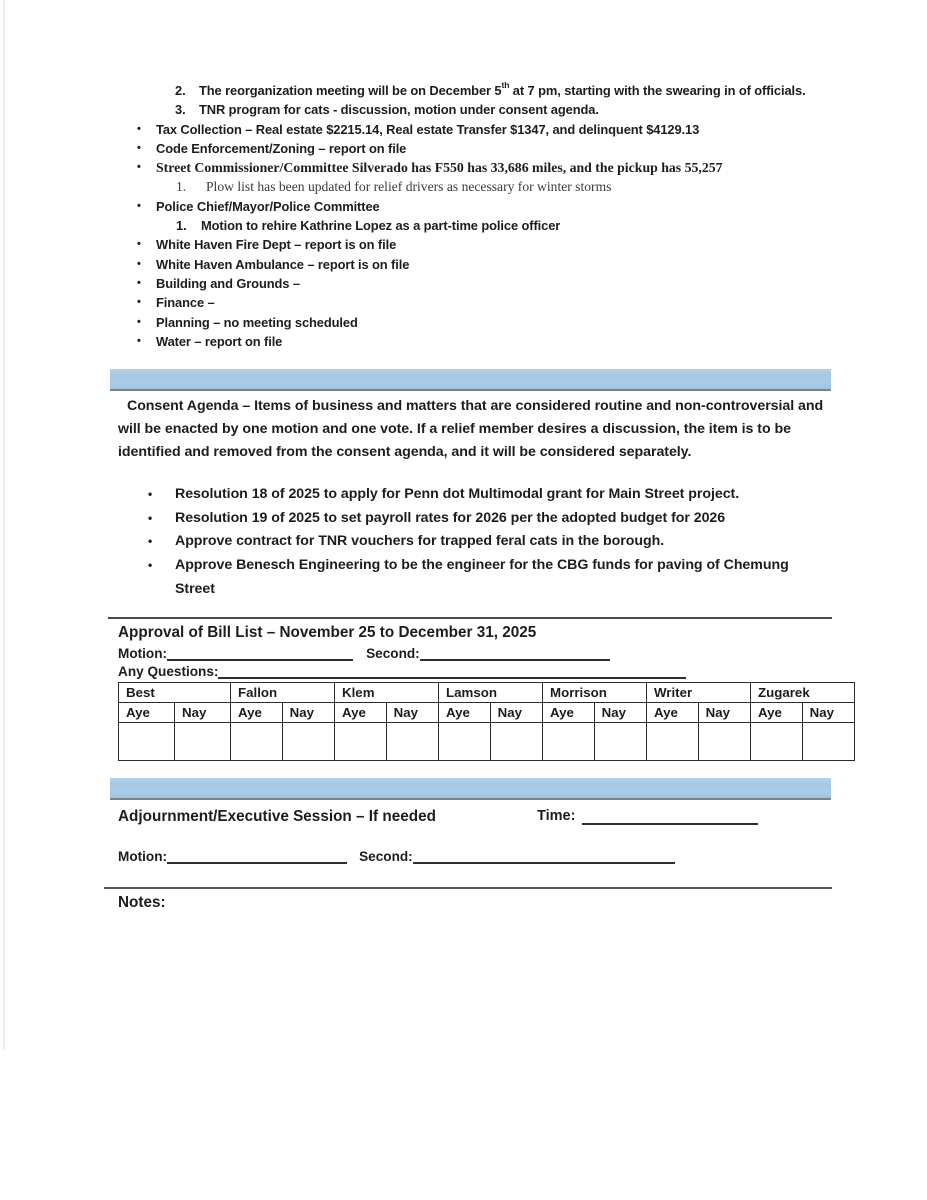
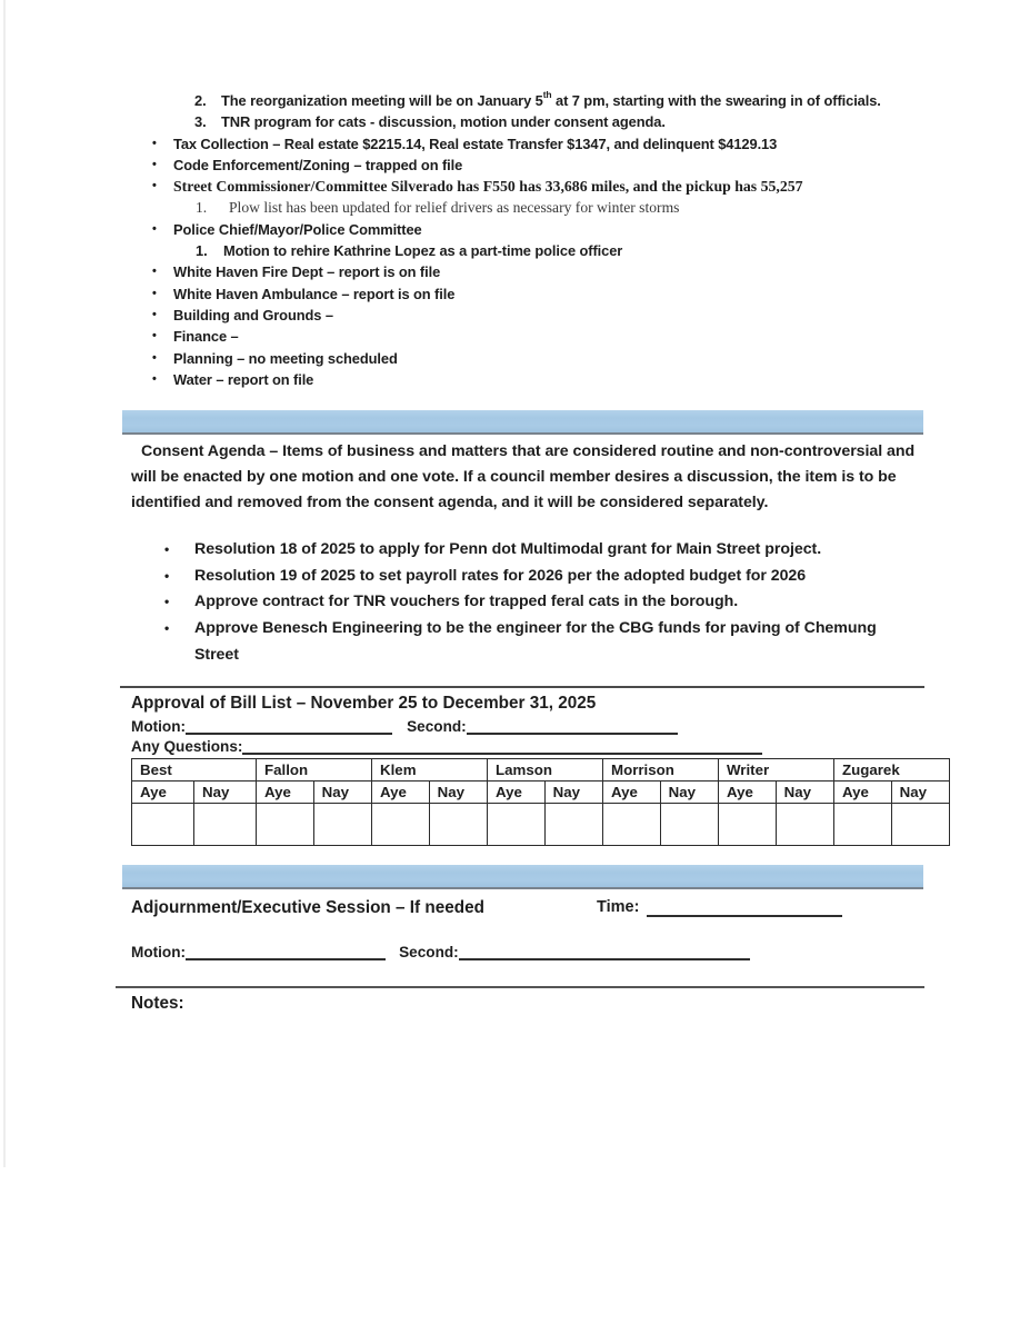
  2.
- The reorganization meeting will be on December 5th at 7 pm, starting with the swearing in of officials.
+ The reorganization meeting will be on January 5th at 7 pm, starting with the swearing in of officials.
  3.
  TNR program for cats - discussion, motion under consent agenda.
  •
  Tax Collection – Real estate $2215.14, Real estate Transfer $1347, and delinquent $4129.13
  •
- Code Enforcement/Zoning – report on file
+ Code Enforcement/Zoning – trapped on file
  •
  Street Commissioner/Committee Silverado has F550 has 33,686 miles, and the pickup has 55,257
  1.
  Plow list has been updated for relief drivers as necessary for winter storms
  •
  Police Chief/Mayor/Police Committee
  1.
  Motion to rehire Kathrine Lopez as a part-time police officer
  •
  White Haven Fire Dept – report is on file
  •
  White Haven Ambulance – report is on file
  •
  Building and Grounds –
  •
  Finance –
  •
  Planning – no meeting scheduled
  •
  Water – report on file
- Consent Agenda – Items of business and matters that are considered routine and non-controversial and will be enacted by one motion and one vote. If a relief member desires a discussion, the item is to be identified and removed from the consent agenda, and it will be considered separately.
+ Consent Agenda – Items of business and matters that are considered routine and non-controversial and will be enacted by one motion and one vote. If a council member desires a discussion, the item is to be identified and removed from the consent agenda, and it will be considered separately.
  •
  Resolution 18 of 2025 to apply for Penn dot Multimodal grant for Main Street project.
  •
  Resolution 19 of 2025 to set payroll rates for 2026 per the adopted budget for 2026
  •
  Approve contract for TNR vouchers for trapped feral cats in the borough.
  •
  Approve Benesch Engineering to be the engineer for the CBG funds for paving of Chemung Street
  Approval of Bill List – November 25 to December 31, 2025
  Motion: Second:
  Any Questions:
  Best	Fallon	Klem	Lamson	Morrison	Writer	Zugarek
  Aye	Nay	Aye	Nay	Aye	Nay	Aye	Nay	Aye	Nay	Aye	Nay	Aye	Nay
  Adjournment/Executive Session – If needed
  Time:
  Motion: Second:
  Notes:
